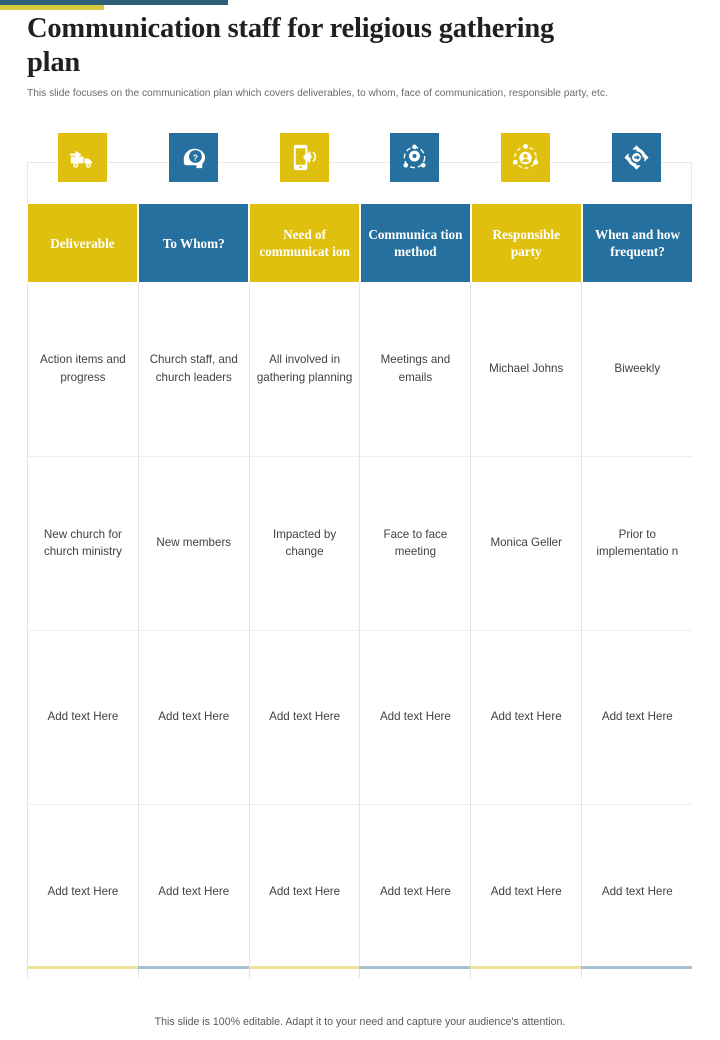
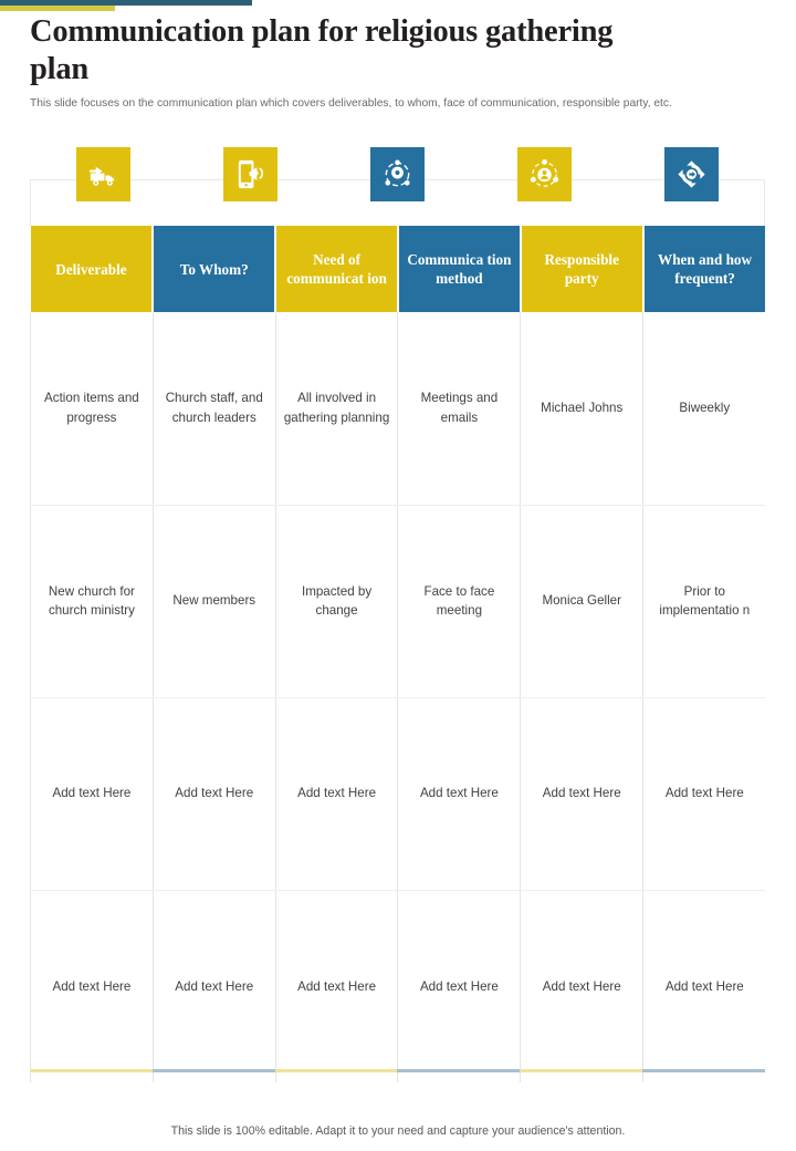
- Communication staff for religious gathering plan
+ Communication plan for religious gathering plan
  This slide focuses on the communication plan which covers deliverables, to whom, face of communication, responsible party, etc.
- ?
  Deliverable	To Whom?	Need of communicat ion	Communica tion method	Responsible party	When and how frequent?
  Action items and progress	Church staff, and church leaders	All involved in gathering planning	Meetings and emails	Michael Johns	Biweekly
  New church for church ministry	New members	Impacted by change	Face to face meeting	Monica Geller	Prior to implementatio n
  Add text Here	Add text Here	Add text Here	Add text Here	Add text Here	Add text Here
  Add text Here	Add text Here	Add text Here	Add text Here	Add text Here	Add text Here
  This slide is 100% editable. Adapt it to your need and capture your audience's attention.
